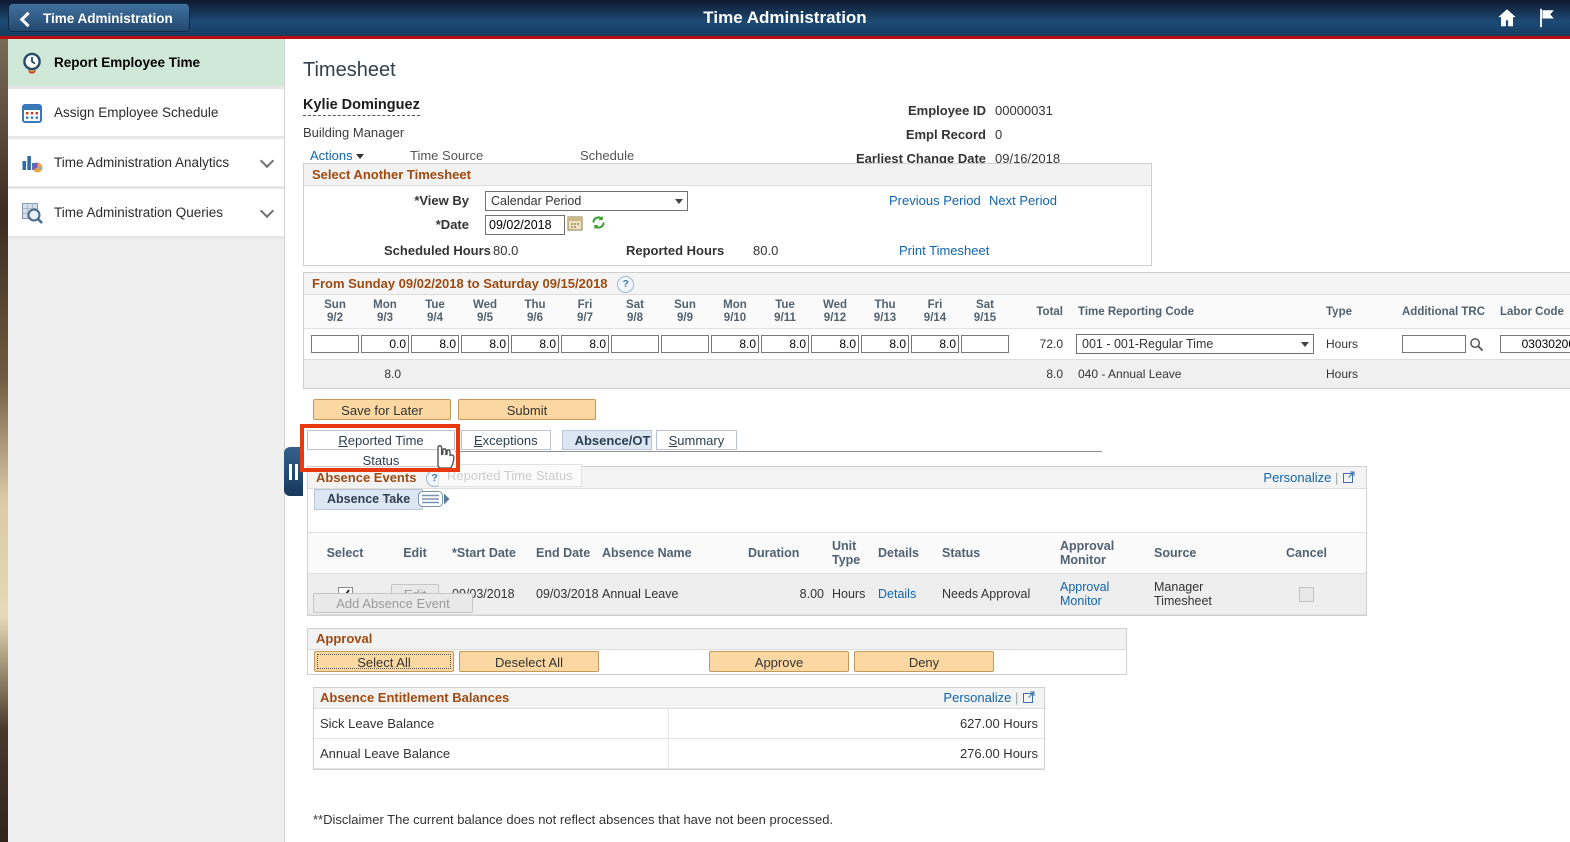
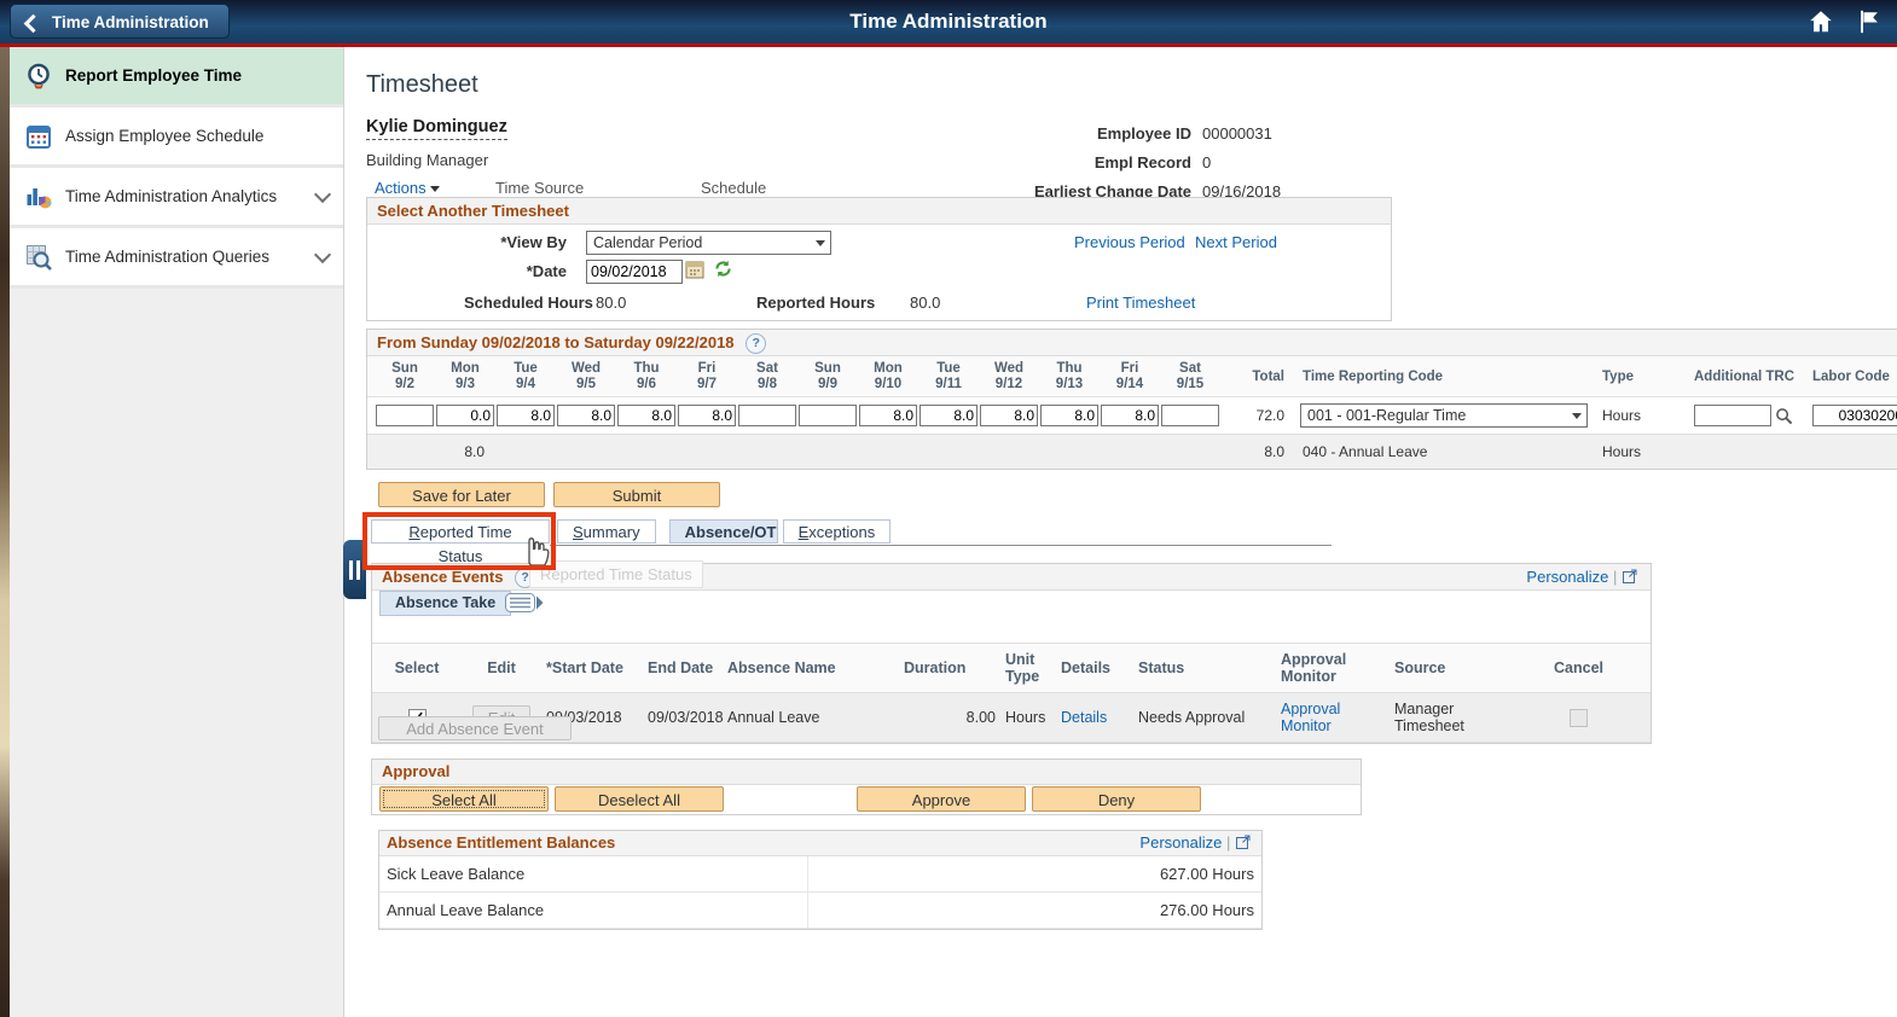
  Time Administration
  Time Administration
  Report Employee Time
  Assign Employee Schedule
  Time Administration Analytics
  Time Administration Queries
  Timesheet
  Kylie Dominguez
  Building Manager
  Employee ID
  00000031
  Empl Record
  0
  Earliest Change Date
  09/16/2018
  Actions
  Time Source
  Schedule
  Select Another Timesheet
  *View By
  Calendar Period
  Previous Period
  Next Period
  *Date
  09/02/2018
  Scheduled Hours
  80.0
  Reported Hours
  80.0
  Print Timesheet
- From Sunday 09/02/2018 to Saturday 09/15/2018 ?
+ From Sunday 09/02/2018 to Saturday 09/22/2018 ?
  Sun
  9/2
  Mon
  9/3
  Tue
  9/4
  Wed
  9/5
  Thu
  9/6
  Fri
  9/7
  Sat
  9/8
  Sun
  9/9
  Mon
  9/10
  Tue
  9/11
  Wed
  9/12
  Thu
  9/13
  Fri
  9/14
  Sat
  9/15
  Total
  Time Reporting Code
  Type
  Additional TRC
  Labor Code
  0.0
  8.0
  8.0
  8.0
  8.0
  8.0
  8.0
  8.0
  8.0
  8.0
  72.0
  001 - 001-Regular Time
  Hours
  0303020
  8.0
  8.0
  040 - Annual Leave
  Hours
  Save for Later
  Submit
  Reported Time Status
- Exceptions
+ Summary
  Absence/OT
- Summary
+ Exceptions
  Reported Time Status
  Absence Events ?
  Personalize |
  Absence Take
  Select
  Edit
  *Start Date
  End Date
  Absence Name
  Duration
  Unit Type
  Details
  Status
  Approval Monitor
  Source
  Cancel
  09/03/2018
  Annual Leave
  8.00
  Hours
  Details
  Needs Approval
  Approval Monitor
  Manager Timesheet
  Add Absence Event
  Approval
  Select All
  Deselect All
  Approve
  Deny
  Absence Entitlement Balances
  Personalize |
  Sick Leave Balance
  627.00 Hours
  Annual Leave Balance
  276.00 Hours
- **Disclaimer The current balance does not reflect absences that have not been processed.
